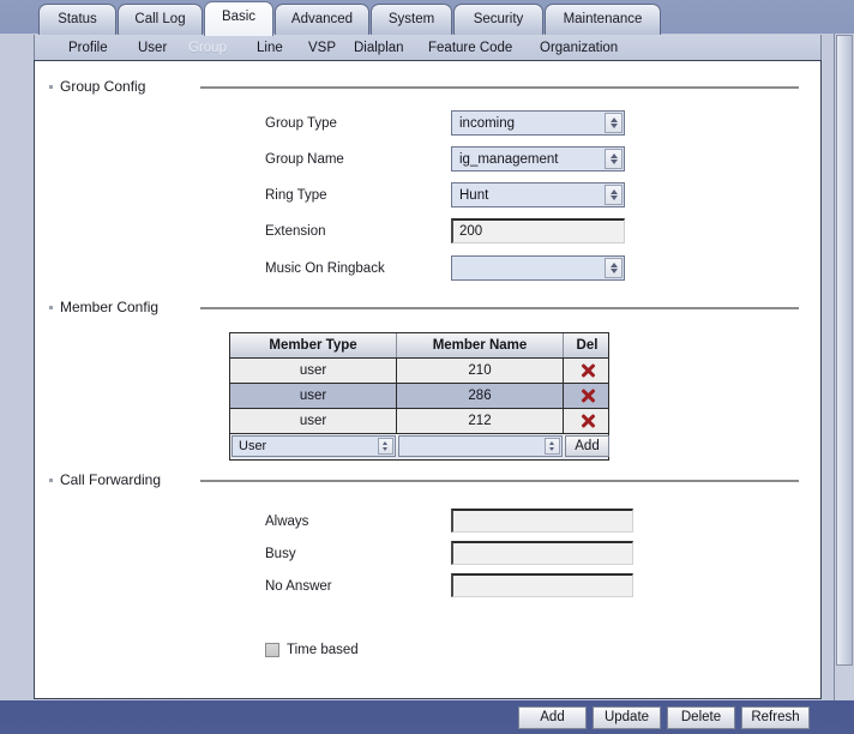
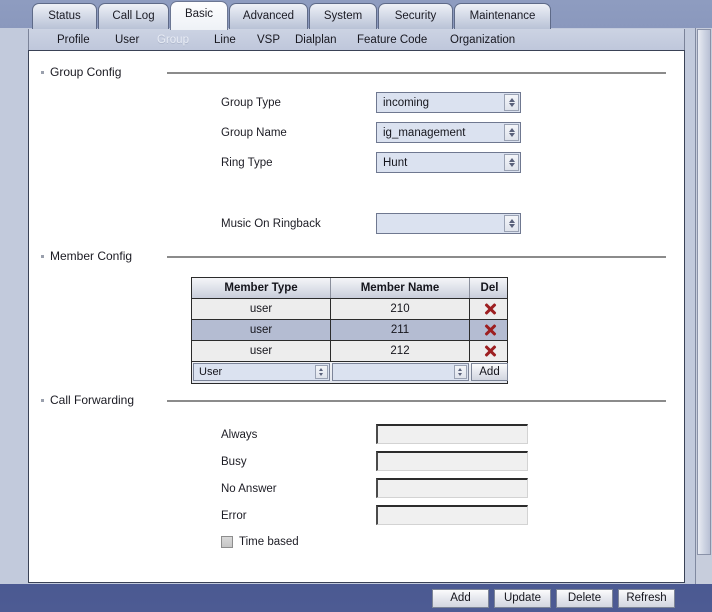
  Status
  Call Log
  Basic
  Advanced
  System
  Security
  Maintenance
  Profile
  User
  Group
  Line
  VSP
  Dialplan
  Feature Code
  Organization
  Group Config
  Group Type
  incoming
  Group Name
  ig_management
  Ring Type
  Hunt
- Extension
- 200
  Music On Ringback
  Member Config
  Member Type
  Member Name
  Del
  user
  210
  user
- 286
+ 211
  user
  212
  User
  Add
  Call Forwarding
  Always
  Busy
  No Answer
+ Error
  Time based
  Add
  Update
  Delete
  Refresh
